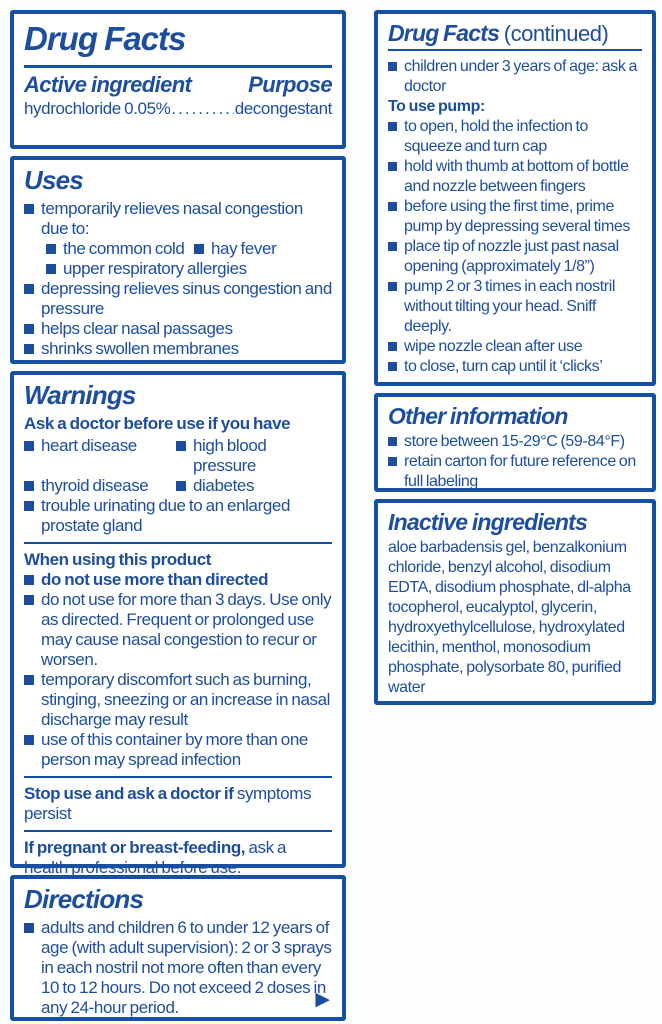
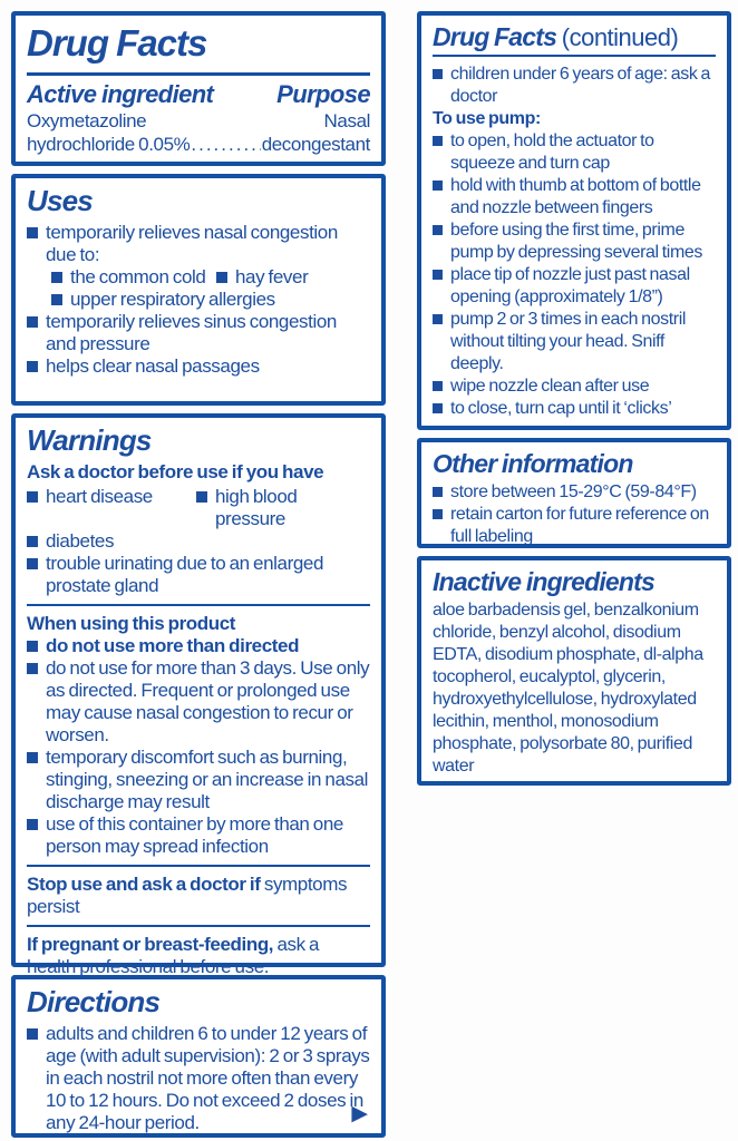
  Drug Facts
  Active ingredient
  Purpose
+ Oxymetazoline
+ Nasal
  hydrochloride 0.05%
  decongestant
  Uses
  temporarily relieves nasal congestion due to:
  the common cold
  hay fever
  upper respiratory allergies
- depressing relieves sinus congestion and pressure
+ temporarily relieves sinus congestion and pressure
  helps clear nasal passages
- shrinks swollen membranes
  Warnings
  Ask a doctor before use if you have
  heart disease
  high blood pressure
- thyroid disease
  diabetes
  trouble urinating due to an enlarged prostate gland
  When using this product
  do not use more than directed
  do not use for more than 3 days. Use only as directed. Frequent or prolonged use may cause nasal congestion to recur or worsen.
  temporary discomfort such as burning, stinging, sneezing or an increase in nasal discharge may result
  use of this container by more than one person may spread infection
  Stop use and ask a doctor if symptoms persist
  If pregnant or breast-feeding, ask a health professional before use.
  Directions
  adults and children 6 to under 12 years of age (with adult supervision): 2 or 3 sprays in each nostril not more often than every 10 to 12 hours. Do not exceed 2 doses in any 24-hour period.
  ▶
  Drug Facts (continued)
- children under 3 years of age: ask a doctor
+ children under 6 years of age: ask a doctor
  To use pump:
- to open, hold the infection to squeeze and turn cap
+ to open, hold the actuator to squeeze and turn cap
  hold with thumb at bottom of bottle and nozzle between fingers
  before using the first time, prime pump by depressing several times
  place tip of nozzle just past nasal opening (approximately 1/8”)
  pump 2 or 3 times in each nostril without tilting your head. Sniff deeply.
  wipe nozzle clean after use
  to close, turn cap until it ‘clicks’
  Other information
  store between 15-29°C (59-84°F)
  retain carton for future reference on full labeling
  Inactive ingredients
  aloe barbadensis gel, benzalkonium chloride, benzyl alcohol, disodium EDTA, disodium phosphate, dl-alpha tocopherol, eucalyptol, glycerin, hydroxyethylcellulose, hydroxylated lecithin, menthol, monosodium phosphate, polysorbate 80, purified water
